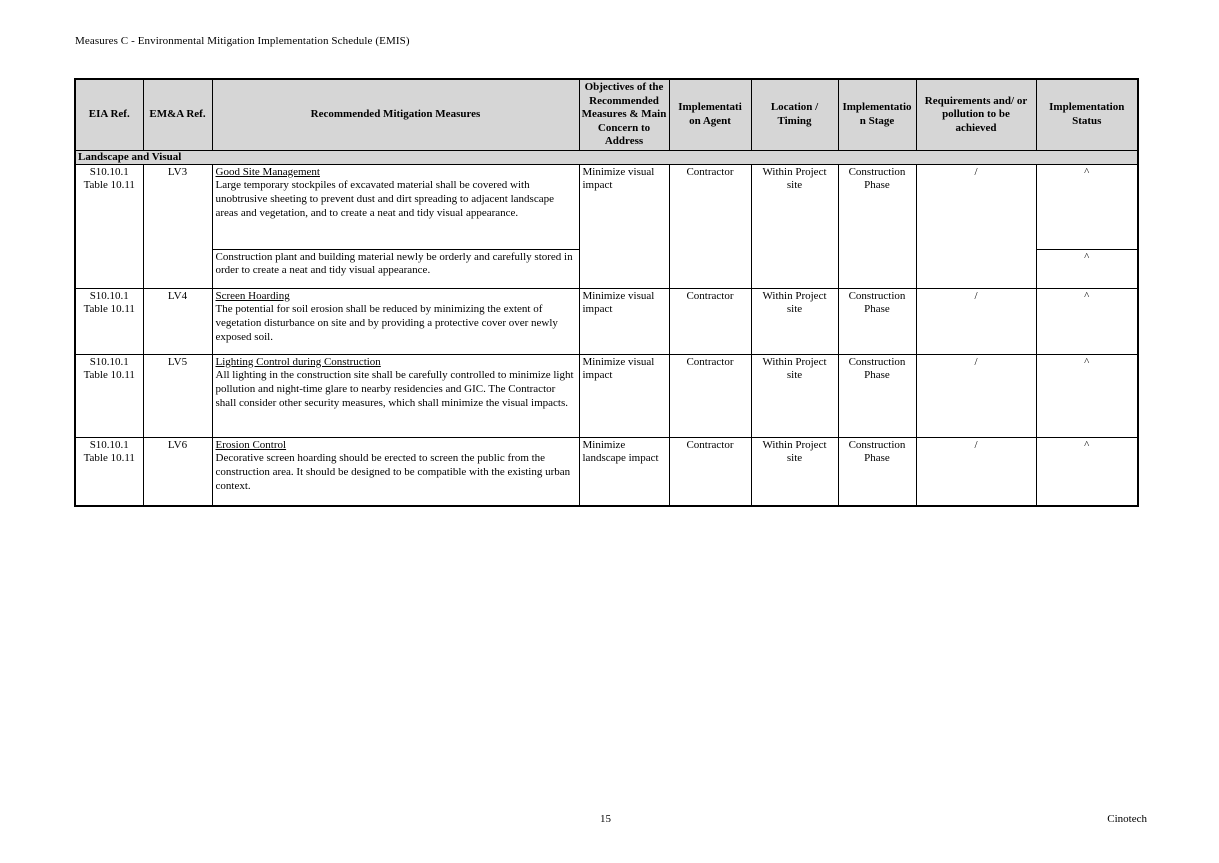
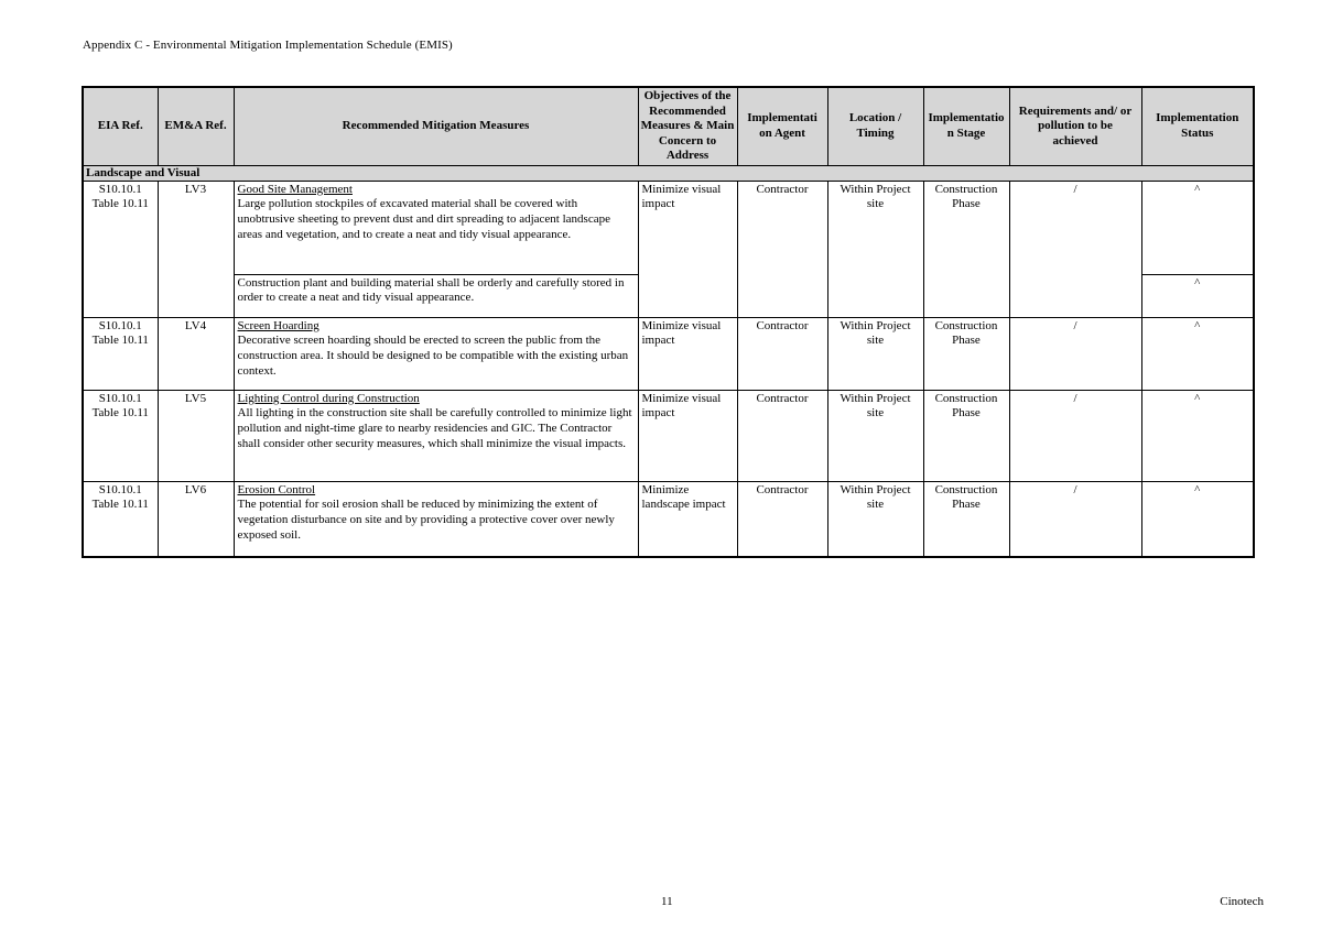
- Measures C - Environmental Mitigation Implementation Schedule (EMIS)
+ Appendix C - Environmental Mitigation Implementation Schedule (EMIS)
  EIA Ref.	EM&A Ref.	Recommended Mitigation Measures	Objectives of the Recommended Measures & Main Concern to Address	Implementati on Agent	Location / Timing	Implementatio n Stage	Requirements and/ or pollution to be achieved	Implementation Status
  Landscape and Visual
- S10.10.1 Table 10.11	LV3	Good Site Management Large temporary stockpiles of excavated material shall be covered with unobtrusive sheeting to prevent dust and dirt spreading to adjacent landscape areas and vegetation, and to create a neat and tidy visual appearance.	Minimize visual impact	Contractor	Within Project site	Construction Phase	/	^
+ S10.10.1 Table 10.11	LV3	Good Site Management Large pollution stockpiles of excavated material shall be covered with unobtrusive sheeting to prevent dust and dirt spreading to adjacent landscape areas and vegetation, and to create a neat and tidy visual appearance.	Minimize visual impact	Contractor	Within Project site	Construction Phase	/	^
- Construction plant and building material newly be orderly and carefully stored in order to create a neat and tidy visual appearance.	^
+ Construction plant and building material shall be orderly and carefully stored in order to create a neat and tidy visual appearance.	^
- S10.10.1 Table 10.11	LV4	Screen Hoarding The potential for soil erosion shall be reduced by minimizing the extent of vegetation disturbance on site and by providing a protective cover over newly exposed soil.	Minimize visual impact	Contractor	Within Project site	Construction Phase	/	^
+ S10.10.1 Table 10.11	LV4	Screen Hoarding Decorative screen hoarding should be erected to screen the public from the construction area. It should be designed to be compatible with the existing urban context.	Minimize visual impact	Contractor	Within Project site	Construction Phase	/	^
  S10.10.1 Table 10.11	LV5	Lighting Control during Construction All lighting in the construction site shall be carefully controlled to minimize light pollution and night-time glare to nearby residencies and GIC. The Contractor shall consider other security measures, which shall minimize the visual impacts.	Minimize visual impact	Contractor	Within Project site	Construction Phase	/	^
- S10.10.1 Table 10.11	LV6	Erosion Control Decorative screen hoarding should be erected to screen the public from the construction area. It should be designed to be compatible with the existing urban context.	Minimize landscape impact	Contractor	Within Project site	Construction Phase	/	^
+ S10.10.1 Table 10.11	LV6	Erosion Control The potential for soil erosion shall be reduced by minimizing the extent of vegetation disturbance on site and by providing a protective cover over newly exposed soil.	Minimize landscape impact	Contractor	Within Project site	Construction Phase	/	^
- 15
+ 11
  Cinotech
